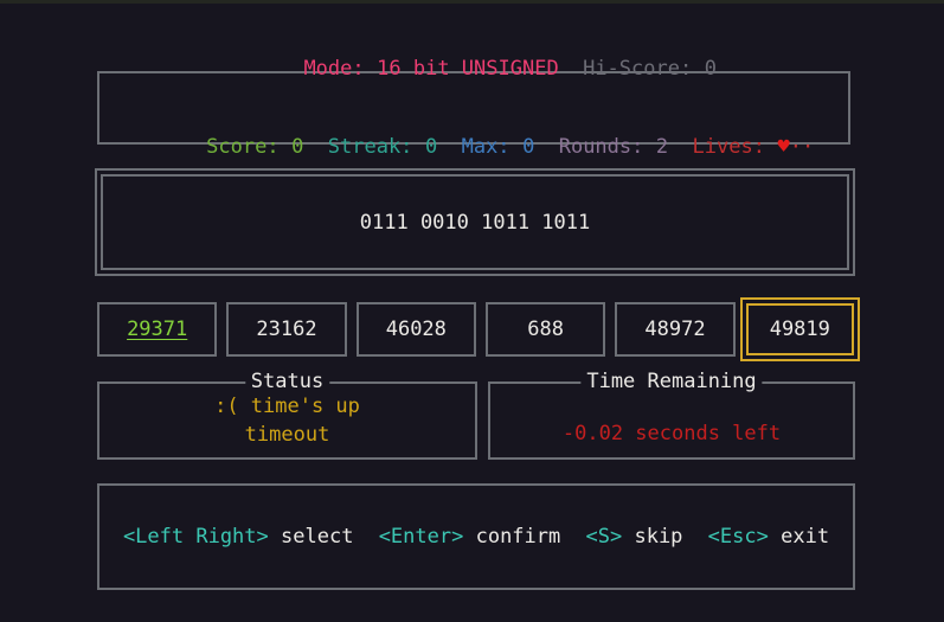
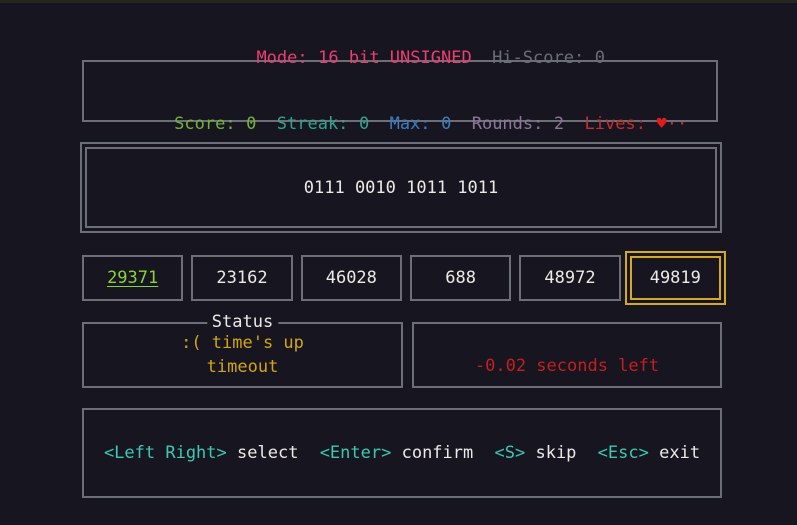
  Mode: 16 bit UNSIGNED Hi-Score: 0
  Score: 0 Streak: 0 Max: 0 Rounds: 2 Lives: ♥··
  0111 0010 1011 1011
  29371
  23162
  46028
  688
  48972
  49819
  Status
  :( time's up
  timeout
- Time Remaining
  -0.02 seconds left
  <Left Right> select
  <Enter> confirm
  <S> skip
  <Esc> exit
